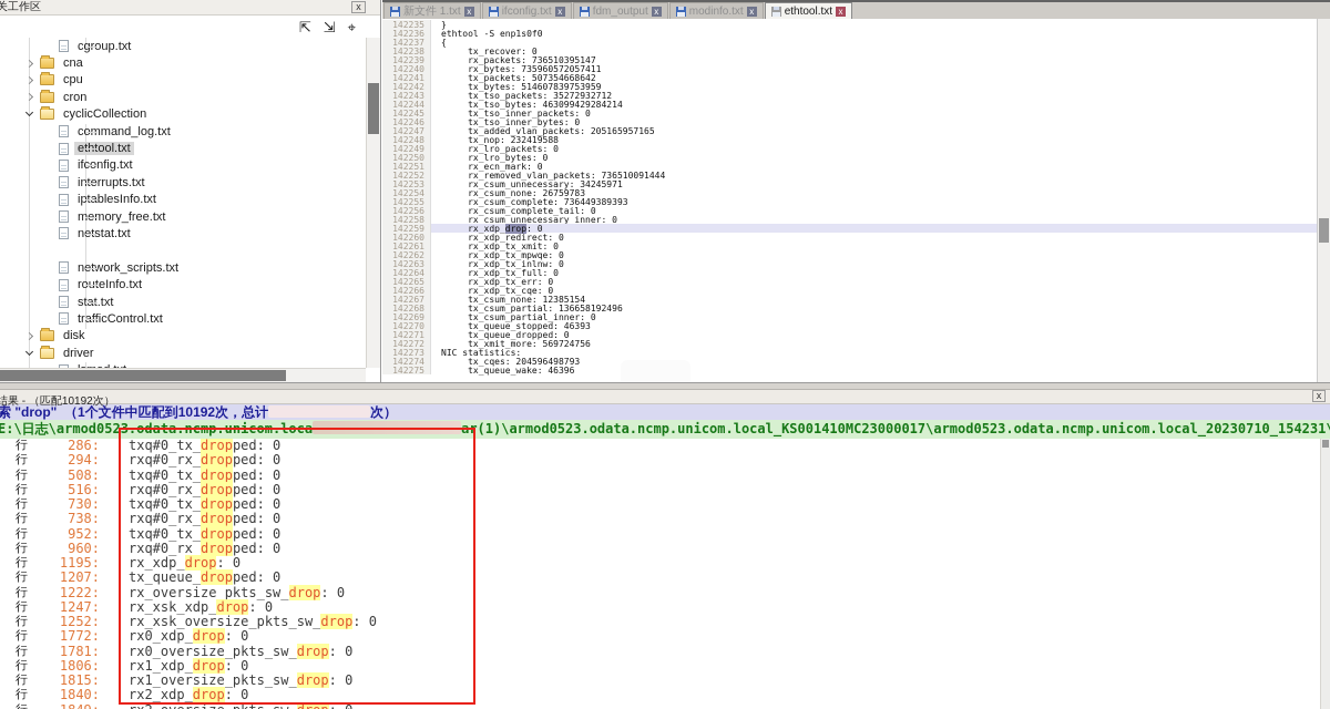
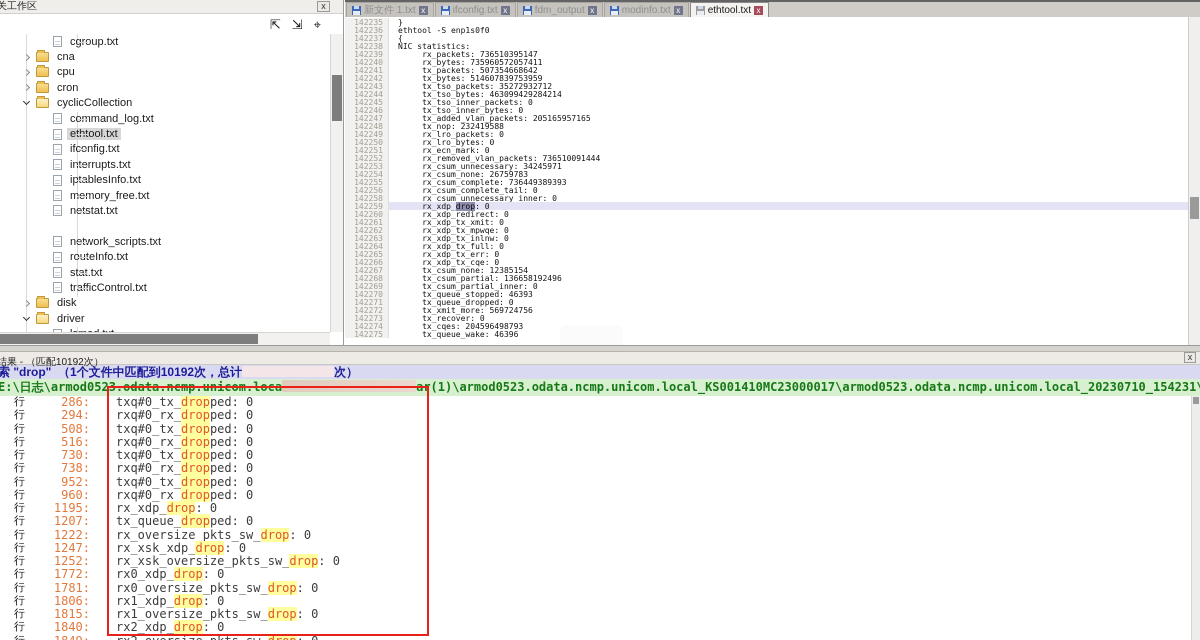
  关工作区
  x
  ⇱
  ⇲
  ⌖
  coup.txt
  cna
  cpu
  cron
  cyclicCollection
  cmand_log.txt
  eool.txt
  ifnfig.txt
  inrrupts.txt
  ipblesInfo.txt
  mmory_free.txt
  nstat.txt
  nwork_scripts.txt
  reInfo.txt
  tricControl.txt
  disk
  driver
  新文件 1.txt
  x
  ifconfig.txt
  x
  fdm_output
  x
  modinfo.txt
  x
  ethtool.txt
  x
  142235
  }
  142236
  ethtool -S enp1s0f0
  142237
  {
  142238
- tx_recover: 0
+ NIC statistics:
  142239
  rx_packets: 736510395147
  142240
  rx_bytes: 735960572057411
  142241
  tx_packets: 507354668642
  142242
  tx_bytes: 514607839753959
  142243
  tx_tso_packets: 35272932712
  142244
  tx_tso_bytes: 463099429284214
  142245
  tx_tso_inner_packets: 0
  142246
  tx_tso_inner_bytes: 0
  142247
  tx_added_vlan_packets: 205165957165
  142248
  tx_nop: 232419588
  142249
  rx_lro_packets: 0
  142250
  rx_lro_bytes: 0
  142251
  rx_ecn_mark: 0
  142252
  rx_removed_vlan_packets: 736510091444
  142253
  rx_csum_unnecessary: 34245971
  142254
  rx_csum_none: 26759783
  142255
  rx_csum_complete: 736449389393
  142256
  rx_csum_complete_tail: 0
  142258
  rx_csum_unnecessary_inner: 0
  142259
  rx_xdp_drop: 0
  142260
  rx_xdp_redirect: 0
  142261
  rx_xdp_tx_xmit: 0
  142262
  rx_xdp_tx_mpwqe: 0
  142263
  rx_xdp_tx_inlnw: 0
  142264
  rx_xdp_tx_full: 0
  142265
  rx_xdp_tx_err: 0
  142266
  rx_xdp_tx_cqe: 0
  142267
  tx_csum_none: 12385154
  142268
  tx_csum_partial: 136658192496
  142269
  tx_csum_partial_inner: 0
  142270
  tx_queue_stopped: 46393
  142271
  tx_queue_dropped: 0
  142272
  tx_xmit_more: 569724756
  142273
- NIC statistics:
+ tx_recover: 0
  142274
  tx_cqes: 204596498793
  142275
  tx_queue_wake: 46396
  结果 - （匹配10192次）
  x
  索 "drop" （1个文件中匹配到10192次，总计 次）
  E:\日志\armod0523.odata.ncmp.unicom.loca ar(1)\armod0523.odata.ncmp.unicom.local_KS001410MC23000017\armod0523.odata.ncmp.unicom.local_20230710_154231
  行
  286:
  txq#0_tx_dropped: 0
  行
  294:
  rxq#0_rx_dropped: 0
  行
  508:
  txq#0_tx_dropped: 0
  行
  516:
  rxq#0_rx_dropped: 0
  行
  730:
  txq#0_tx_dropped: 0
  行
  738:
  rxq#0_rx_dropped: 0
  行
  952:
  txq#0_tx_dropped: 0
  行
  960:
  rxq#0_rx_dropped: 0
  行
  1195:
  rx_xdp_drop: 0
  行
  1207:
  tx_queue_dropped: 0
  行
  1222:
  rx_oversize_pkts_sw_drop: 0
  行
  1247:
  rx_xsk_xdp_drop: 0
  行
  1252:
  rx_xsk_oversize_pkts_sw_drop: 0
  行
  1772:
  rx0_xdp_drop: 0
  行
  1781:
  rx0_oversize_pkts_sw_drop: 0
  行
  1806:
  rx1_xdp_drop: 0
  行
  1815:
  rx1_oversize_pkts_sw_drop: 0
  行
  1840:
  rx2_xdp_drop: 0
